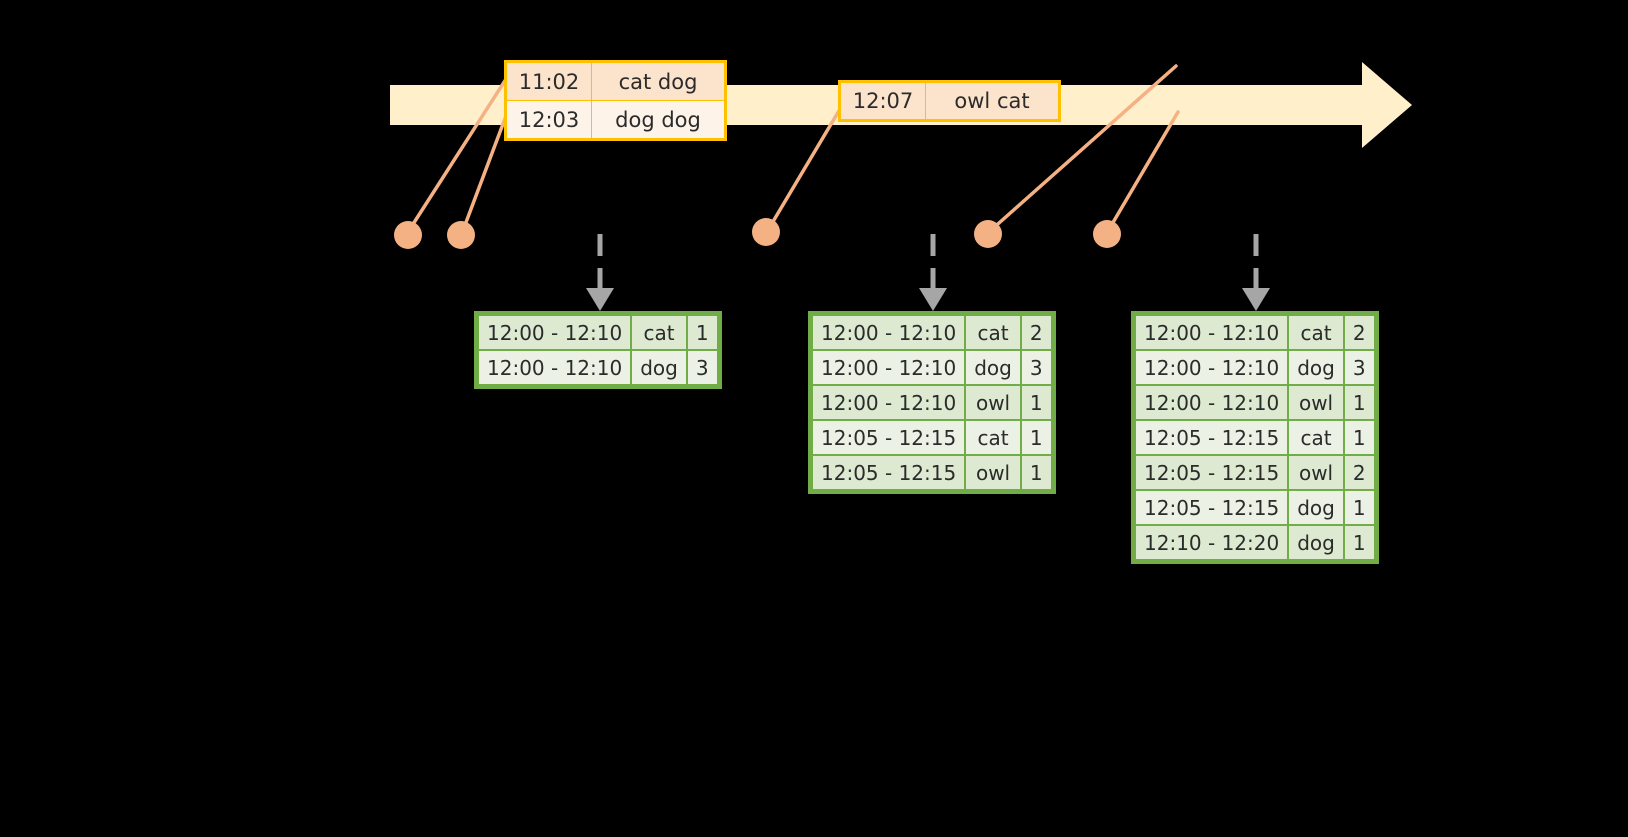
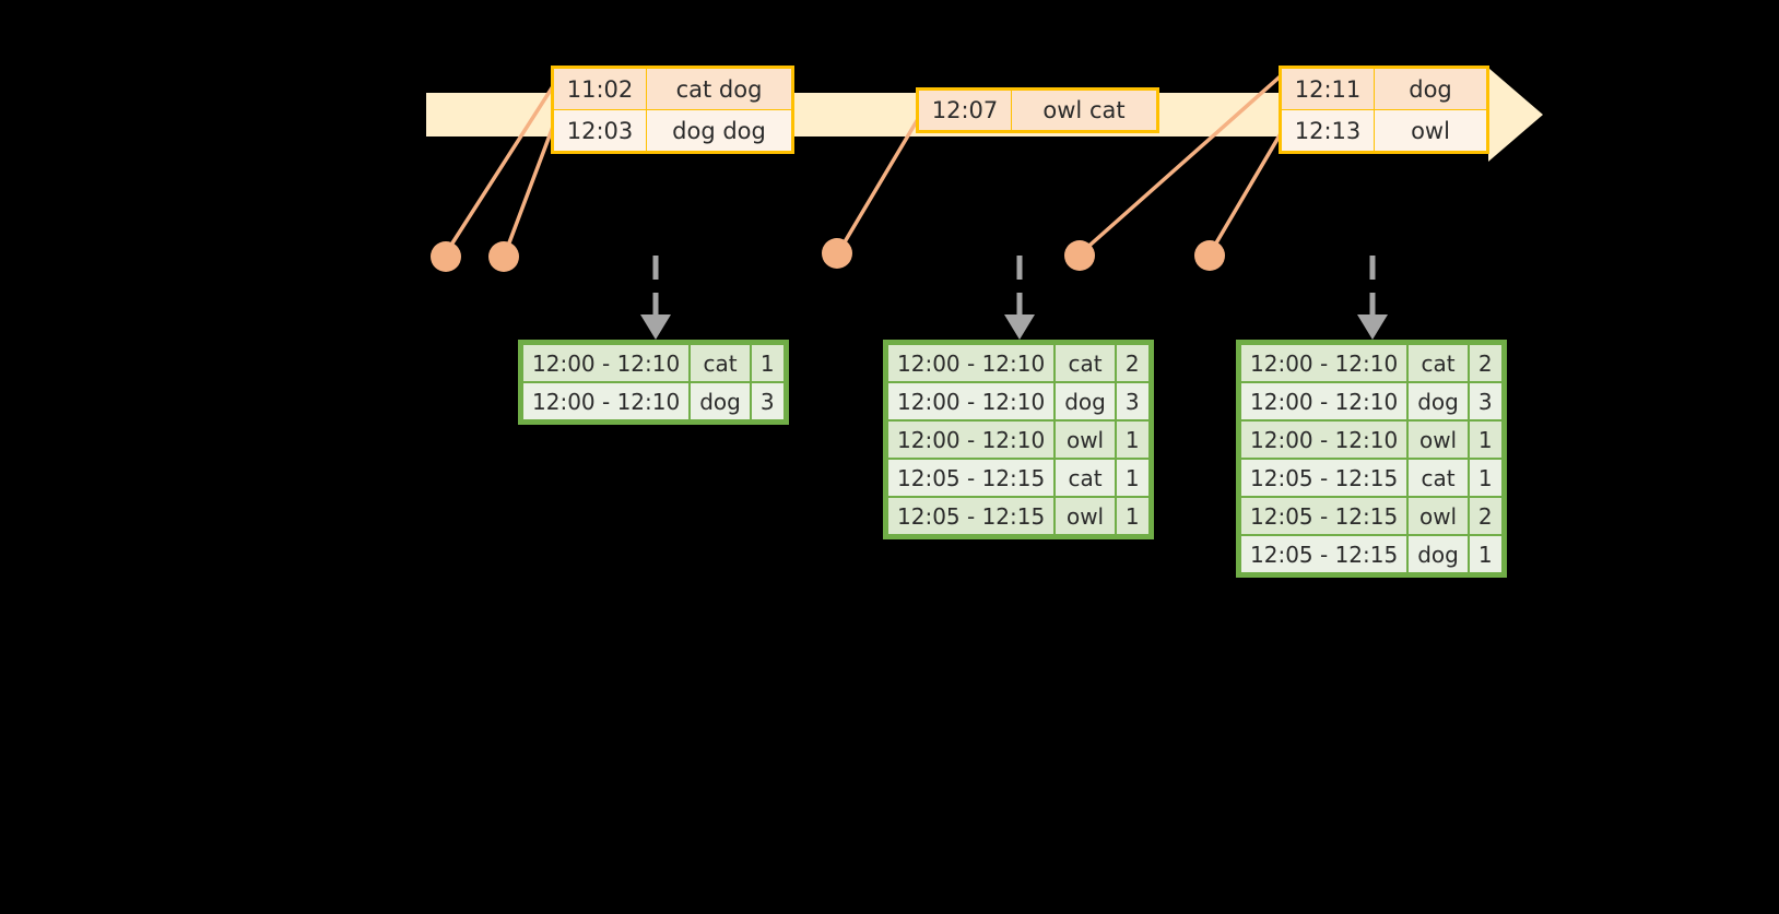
  11:02	cat dog
  12:03	dog dog
  12:07	owl cat
+ 12:11	dog
+ 12:13	owl
  12:00 - 12:10	cat	1
  12:00 - 12:10	dog	3
  12:00 - 12:10	cat	2
  12:00 - 12:10	dog	3
  12:00 - 12:10	owl	1
  12:05 - 12:15	cat	1
  12:05 - 12:15	owl	1
  12:00 - 12:10	cat	2
  12:00 - 12:10	dog	3
  12:00 - 12:10	owl	1
  12:05 - 12:15	cat	1
  12:05 - 12:15	owl	2
  12:05 - 12:15	dog	1
- 12:10 - 12:20	dog	1
